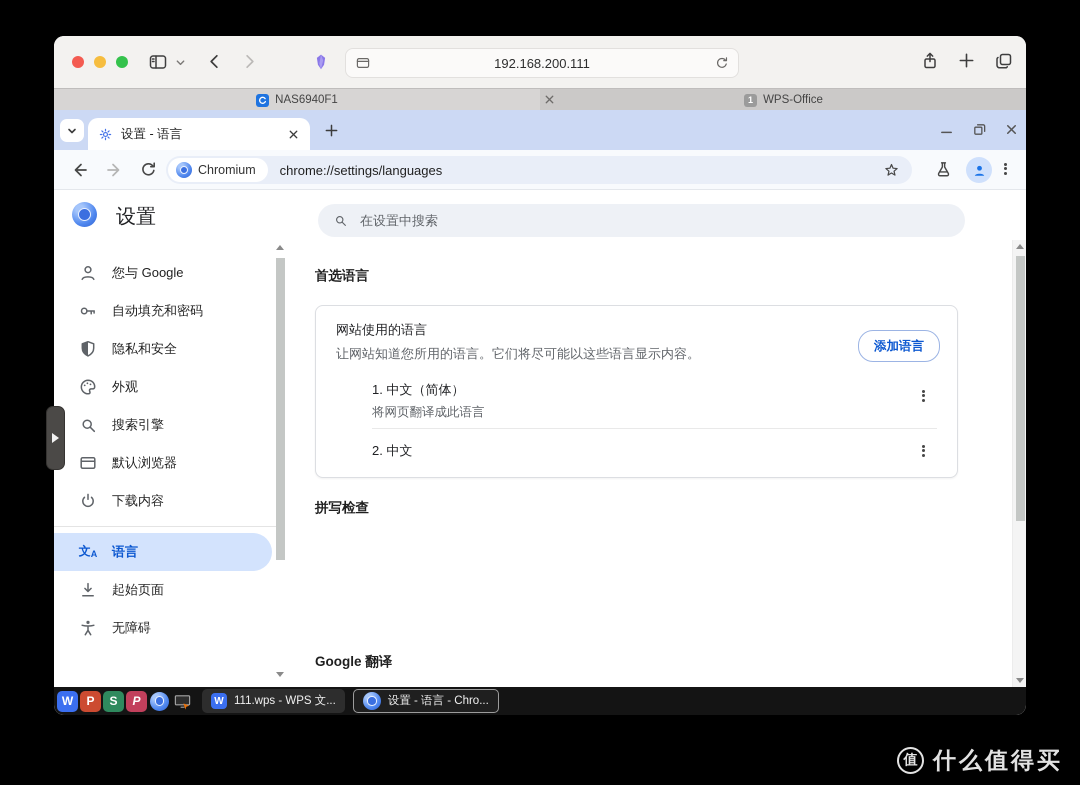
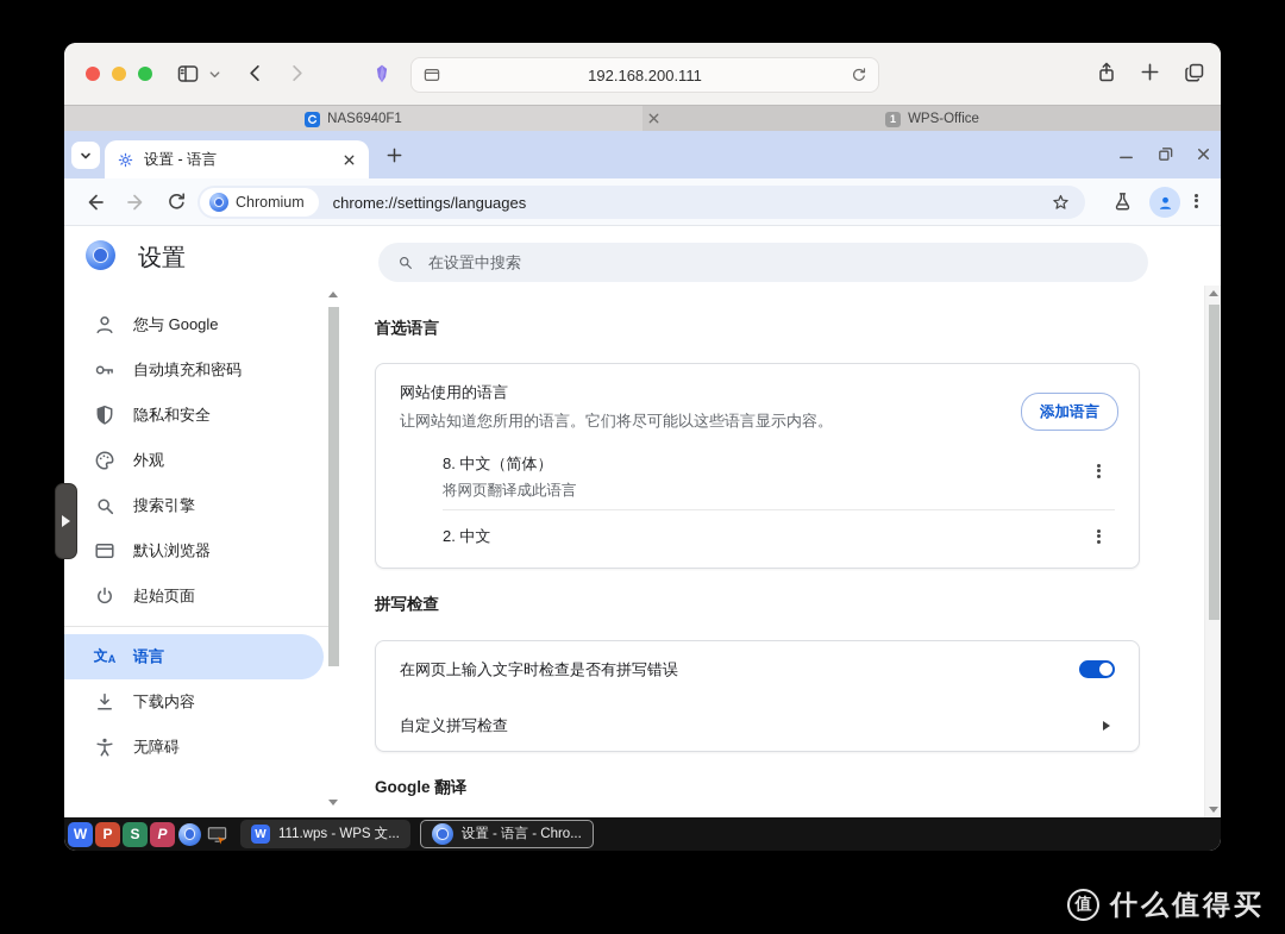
  192.168.200.111
  NAS6940F1
  1
  WPS-Office
  设置 - 语言
  Chromium
  chrome://settings/languages
  设置
  在设置中搜索
  您与 Google
  自动填充和密码
  隐私和安全
  外观
  搜索引擎
  默认浏览器
- 下载内容
+ 起始页面
  文A
  语言
- 起始页面
+ 下载内容
  无障碍
  首选语言
  网站使用的语言
  让网站知道您所用的语言。它们将尽可能以这些语言显示内容。
  添加语言
- 1. 中文（简体）
+ 8. 中文（简体）
  将网页翻译成此语言
  2. 中文
  拼写检查
+ 在网页上输入文字时检查是否有拼写错误
+ 自定义拼写检查
  Google 翻译
  W
  P
  S
  P
  W
  111.wps - WPS 文...
  设置 - 语言 - Chro...
  值
  什么值得买
